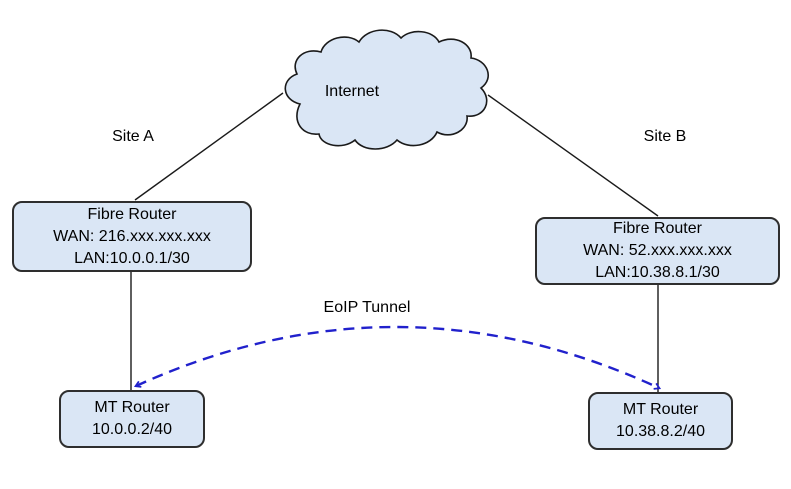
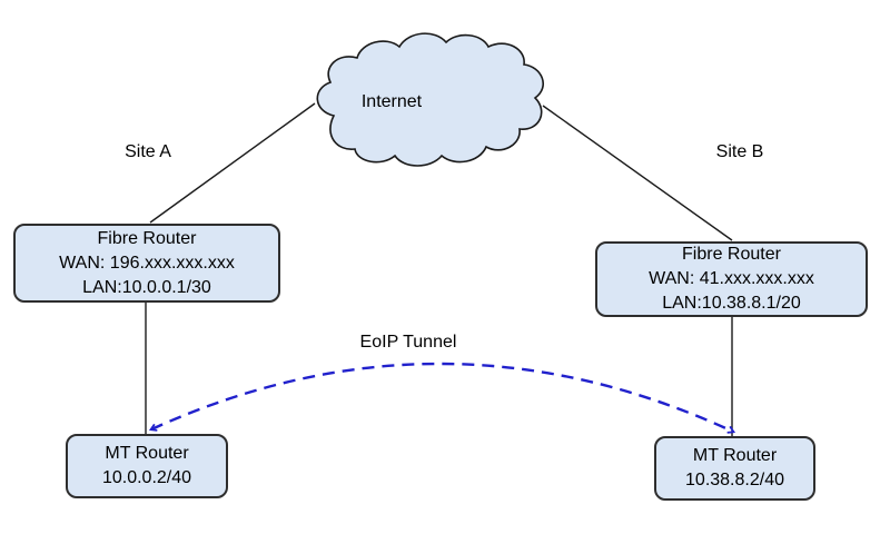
  Internet
  Site A
  Site B
  EoIP Tunnel
  Fibre Router
- WAN: 216.xxx.xxx.xxx
+ WAN: 196.xxx.xxx.xxx
  LAN:10.0.0.1/30
  Fibre Router
- WAN: 52.xxx.xxx.xxx
+ WAN: 41.xxx.xxx.xxx
- LAN:10.38.8.1/30
+ LAN:10.38.8.1/20
  MT Router
  10.0.0.2/40
  MT Router
  10.38.8.2/40
